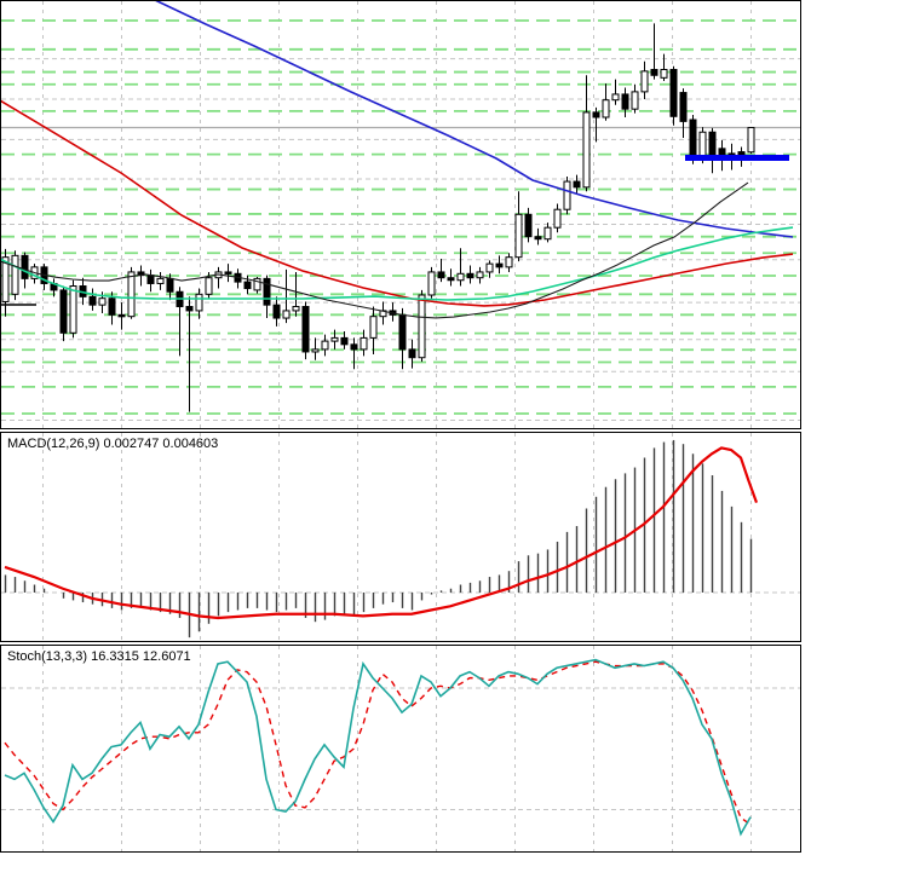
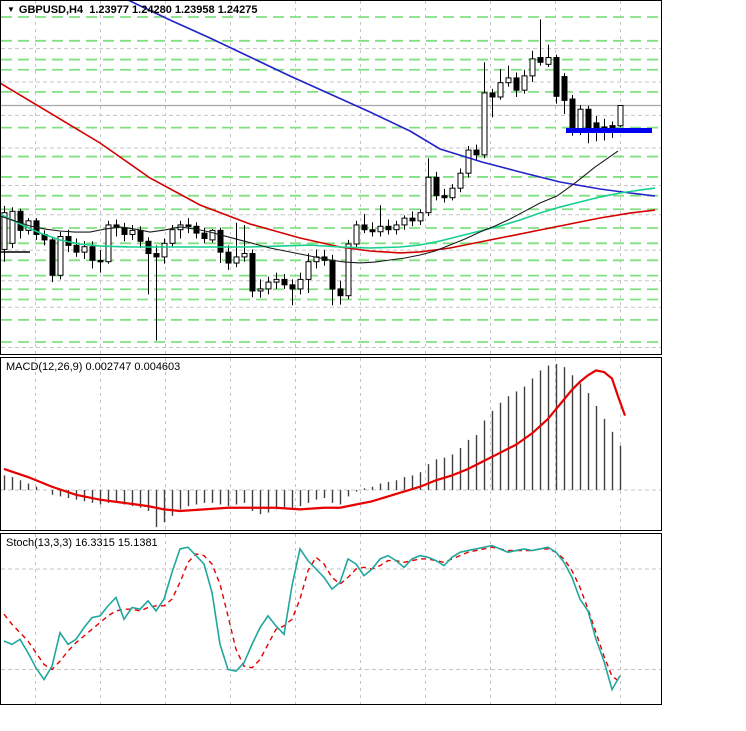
+ ▼ GBPUSD,H4 1.23977 1.24280 1.23958 1.24275
  MACD(12,26,9) 0.002747 0.004603
- Stoch(13,3,3) 16.3315 12.6071
+ Stoch(13,3,3) 16.3315 15.1381
